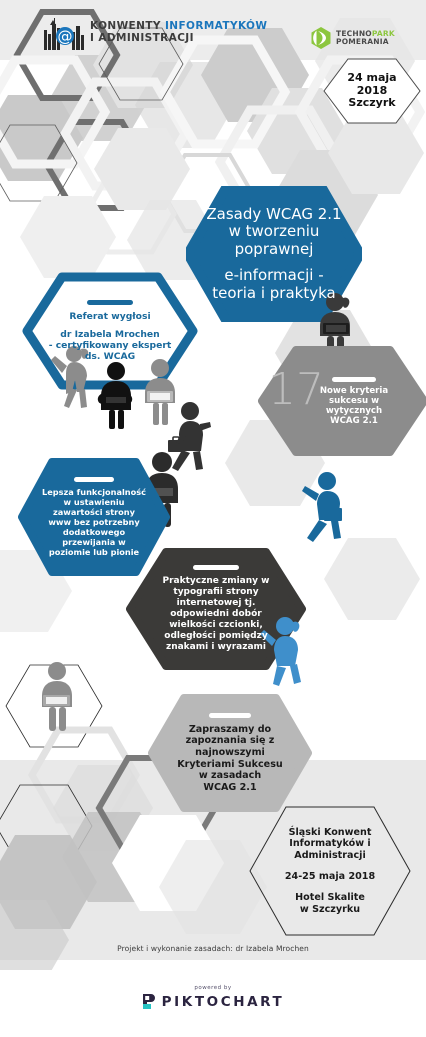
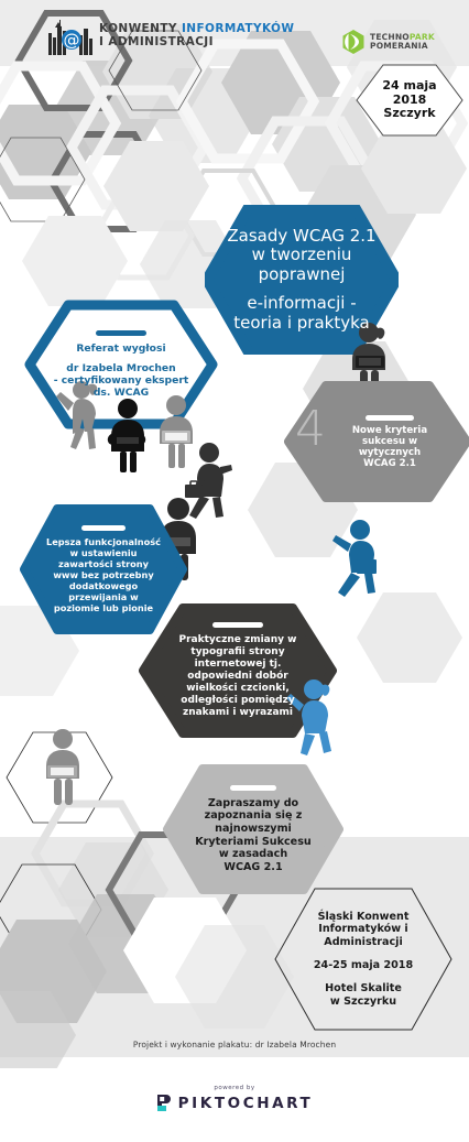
  @
  KONWENTY INFORMATYKÓW
  I ADMINISTRACJI
  TECHNOPARK
  POMERANIA
  24 maja
  2018
  Szczyrk
  Zasady WCAG 2.1
  w tworzeniu
  poprawnej
  e-informacji -
  teoria i praktyka
  Referat wygłosi
  dr Izabela Mrochen
  - certyfikowany ekspert
  ds. WCAG
- 17
+ 4
  Nowe kryteria
  sukcesu w
  wytycznych
  WCAG 2.1
  Praktyczne zmiany w
  typografii strony
  internetowej tj.
  odpowiedni dobór
  wielkości czcionki,
  odległości pomiędzy
  znakami i wyrazami
  Lepsza funkcjonalność
  w ustawieniu
  zawartości strony
  www bez potrzebny
  dodatkowego
  przewijania w
  poziomie lub pionie
  Zapraszamy do
  zapoznania się z
  najnowszymi
  Kryteriami Sukcesu
  w zasadach
  WCAG 2.1
  Śląski Konwent
  Informatyków i
  Administracji
  24-25 maja 2018
  Hotel Skalite
  w Szczyrku
- Projekt i wykonanie zasadach: dr Izabela Mrochen
+ Projekt i wykonanie plakatu: dr Izabela Mrochen
  PIKTOCHART
